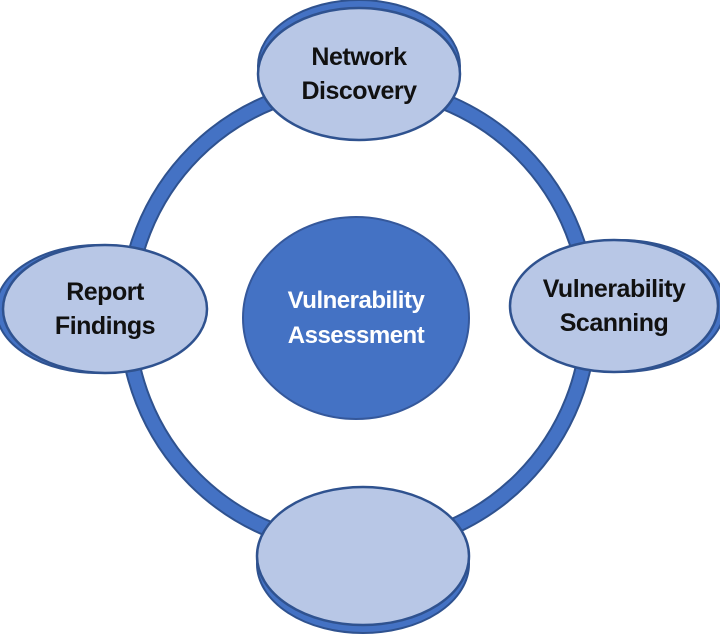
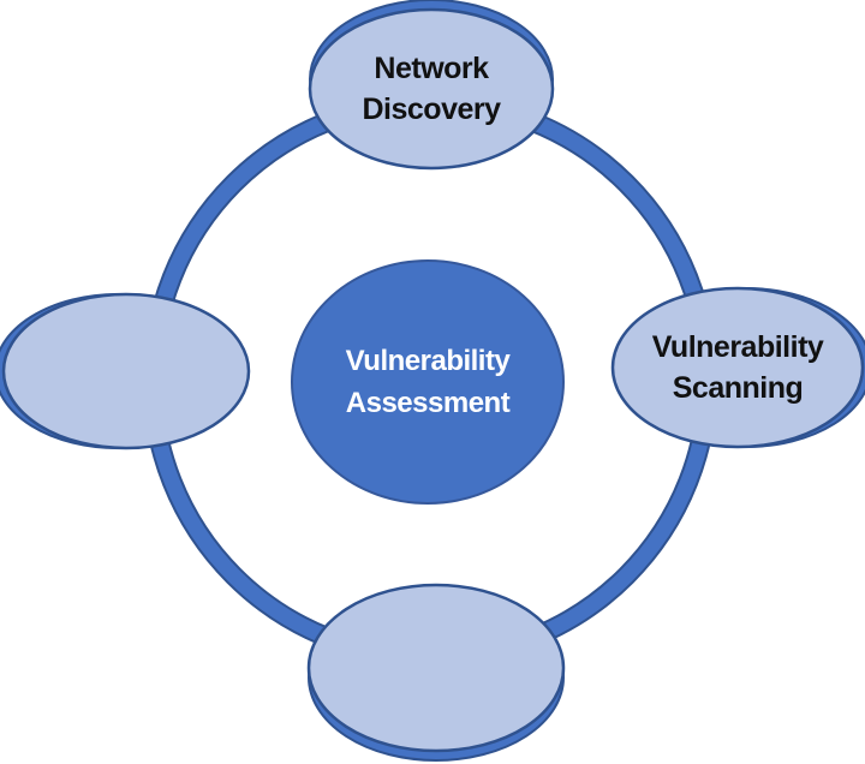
  Network
  Discovery
  Vulnerability
  Scanning
- Report
- Findings
  Vulnerability
  Assessment
